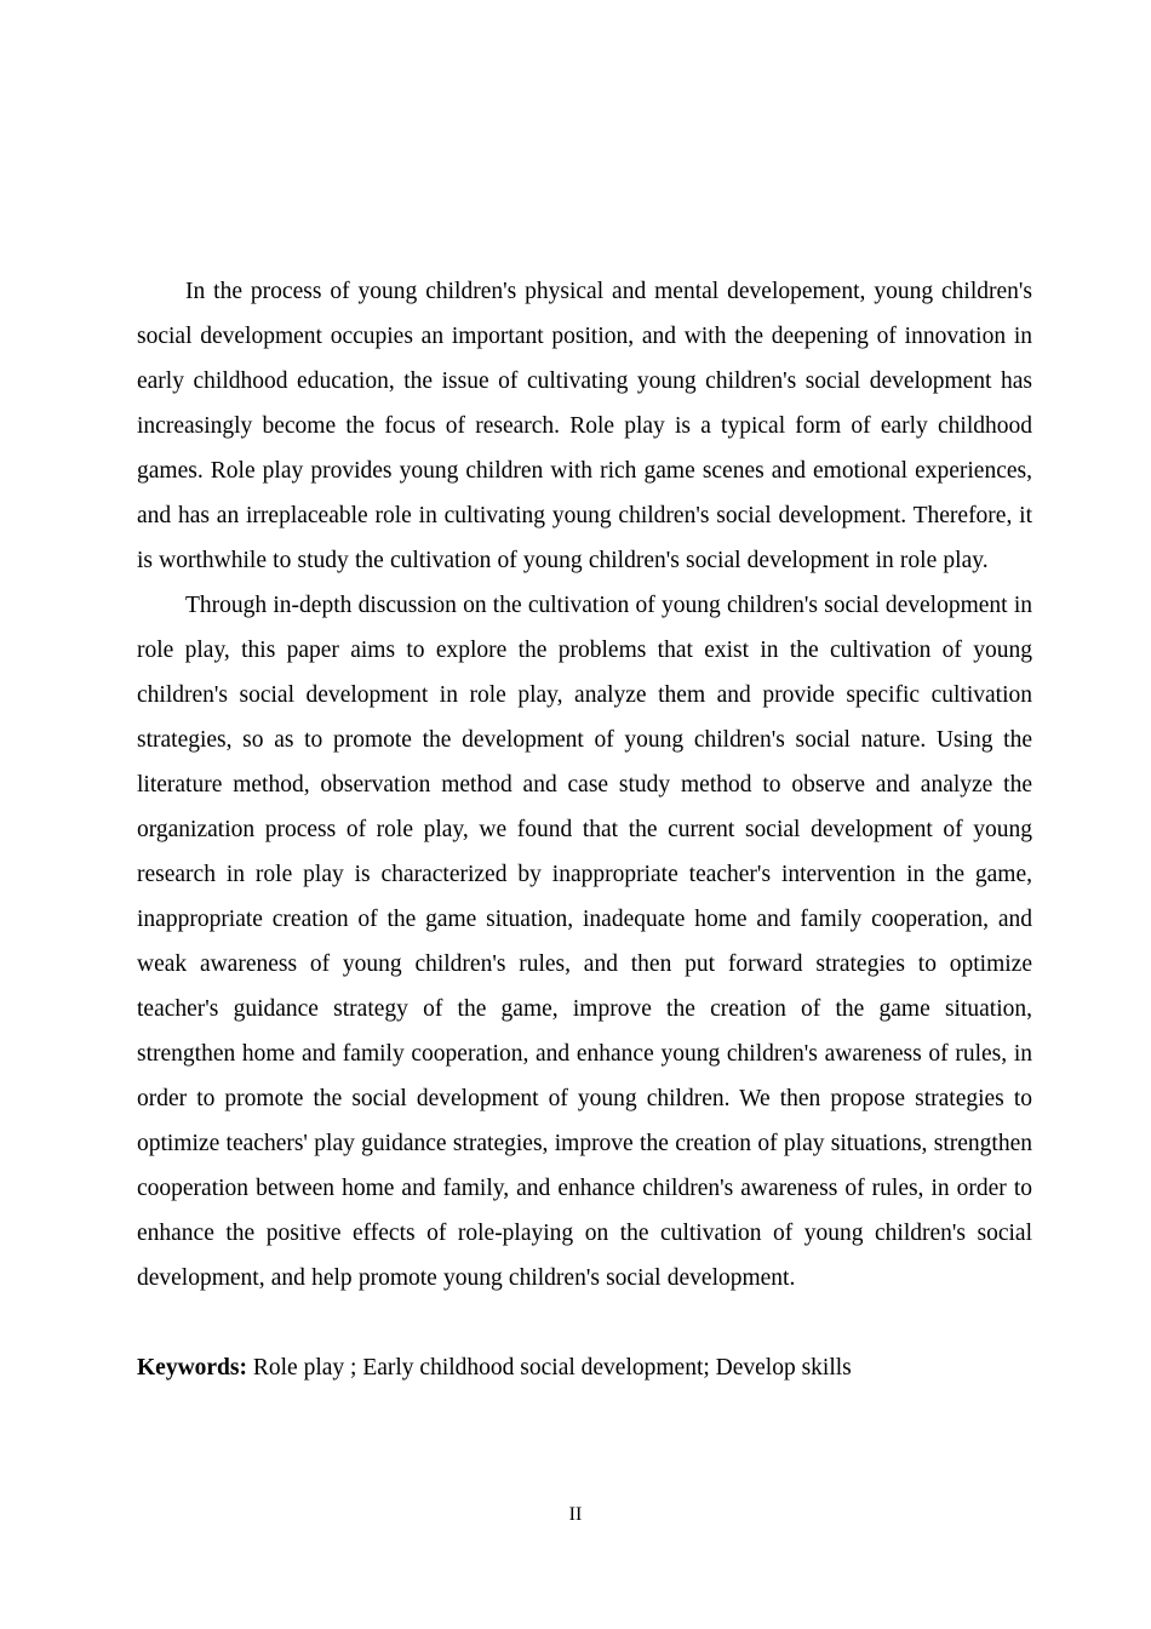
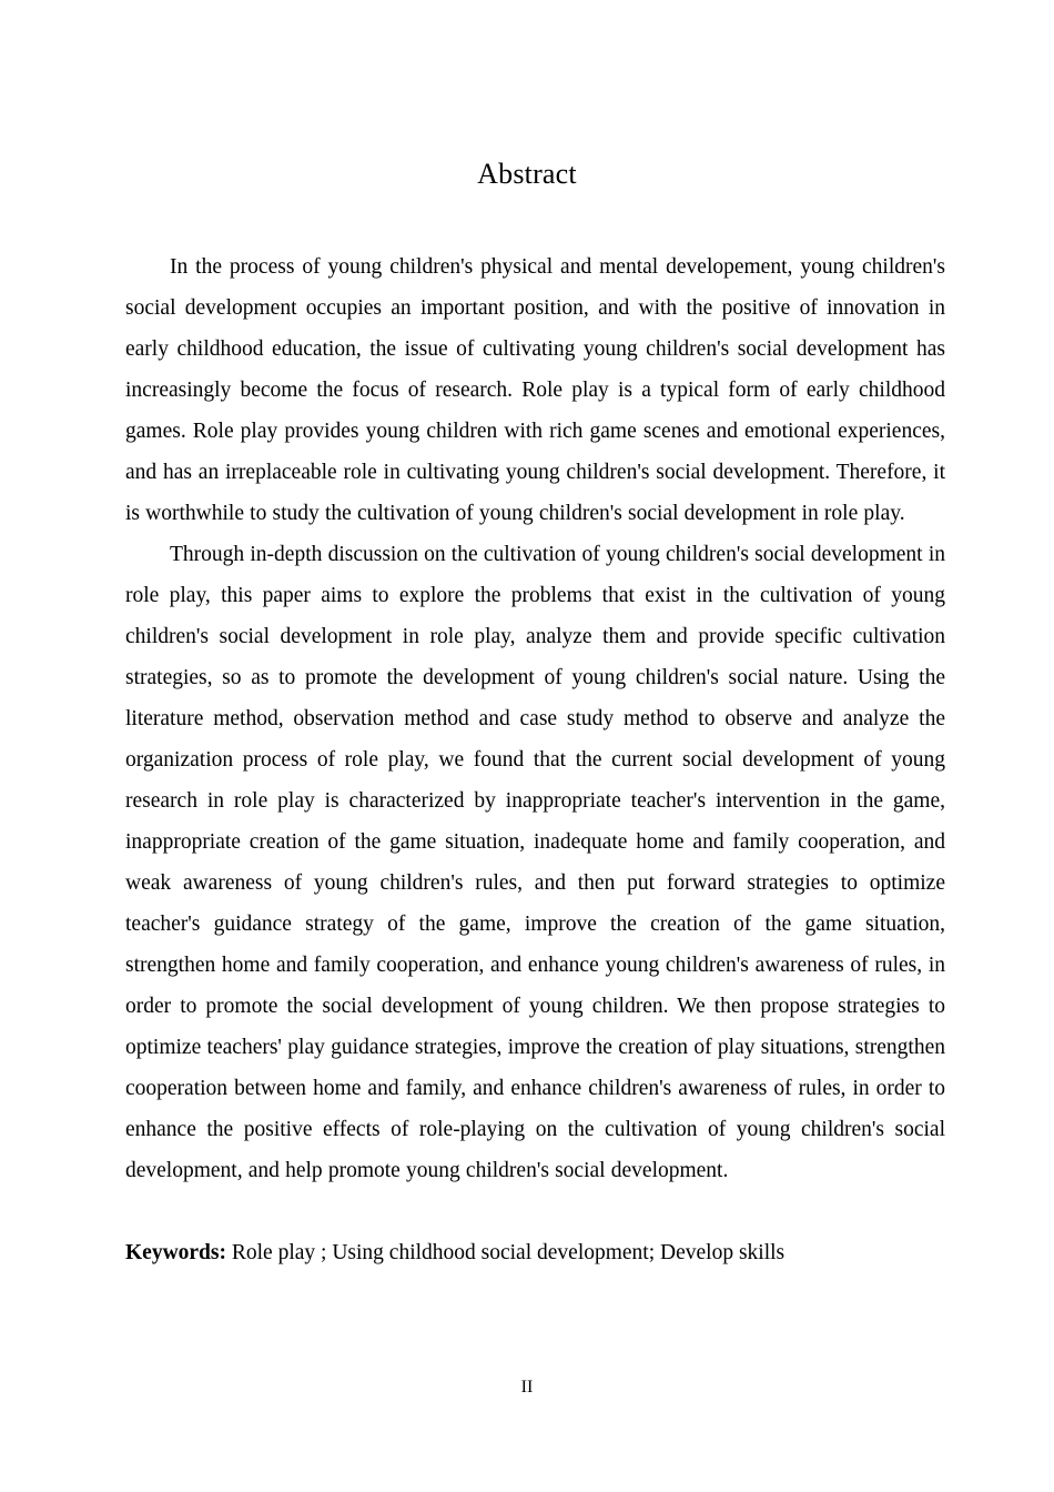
+ Abstract
- In the process of young children's physical and mental developement, young children's social development occupies an important position, and with the deepening of innovation in early childhood education, the issue of cultivating young children's social development has increasingly become the focus of research. Role play is a typical form of early childhood games. Role play provides young children with rich game scenes and emotional experiences, and has an irreplaceable role in cultivating young children's social development. Therefore, it is worthwhile to study the cultivation of young children's social development in role play.
+ In the process of young children's physical and mental developement, young children's social development occupies an important position, and with the positive of innovation in early childhood education, the issue of cultivating young children's social development has increasingly become the focus of research. Role play is a typical form of early childhood games. Role play provides young children with rich game scenes and emotional experiences, and has an irreplaceable role in cultivating young children's social development. Therefore, it is worthwhile to study the cultivation of young children's social development in role play.
  Through in-depth discussion on the cultivation of young children's social development in role play, this paper aims to explore the problems that exist in the cultivation of young children's social development in role play, analyze them and provide specific cultivation strategies, so as to promote the development of young children's social nature. Using the literature method, observation method and case study method to observe and analyze the organization process of role play, we found that the current social development of young research in role play is characterized by inappropriate teacher's intervention in the game, inappropriate creation of the game situation, inadequate home and family cooperation, and weak awareness of young children's rules, and then put forward strategies to optimize teacher's guidance strategy of the game, improve the creation of the game situation, strengthen home and family cooperation, and enhance young children's awareness of rules, in order to promote the social development of young children. We then propose strategies to optimize teachers' play guidance strategies, improve the creation of play situations, strengthen cooperation between home and family, and enhance children's awareness of rules, in order to enhance the positive effects of role-playing on the cultivation of young children's social development, and help promote young children's social development.
- Keywords: Role play ; Early childhood social development; Develop skills
+ Keywords: Role play ; Using childhood social development; Develop skills
  II
